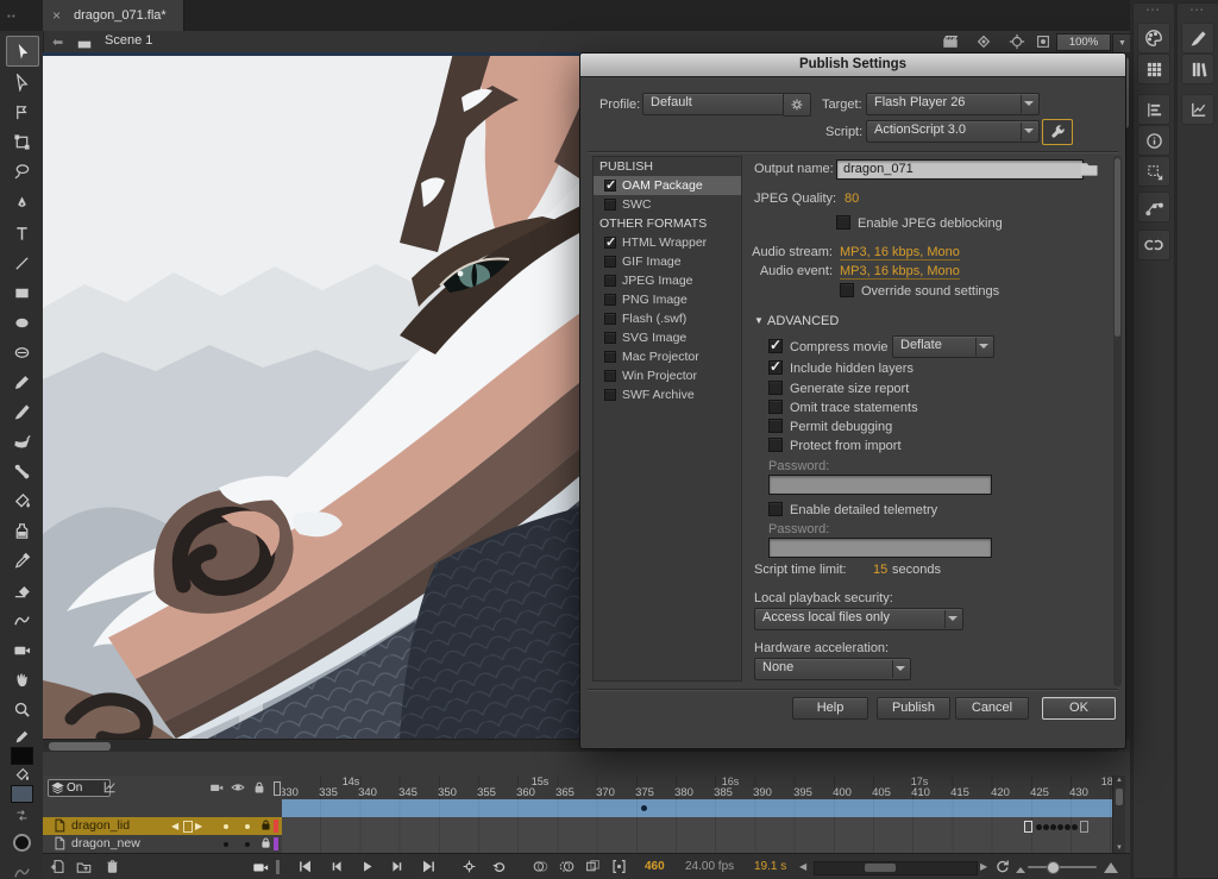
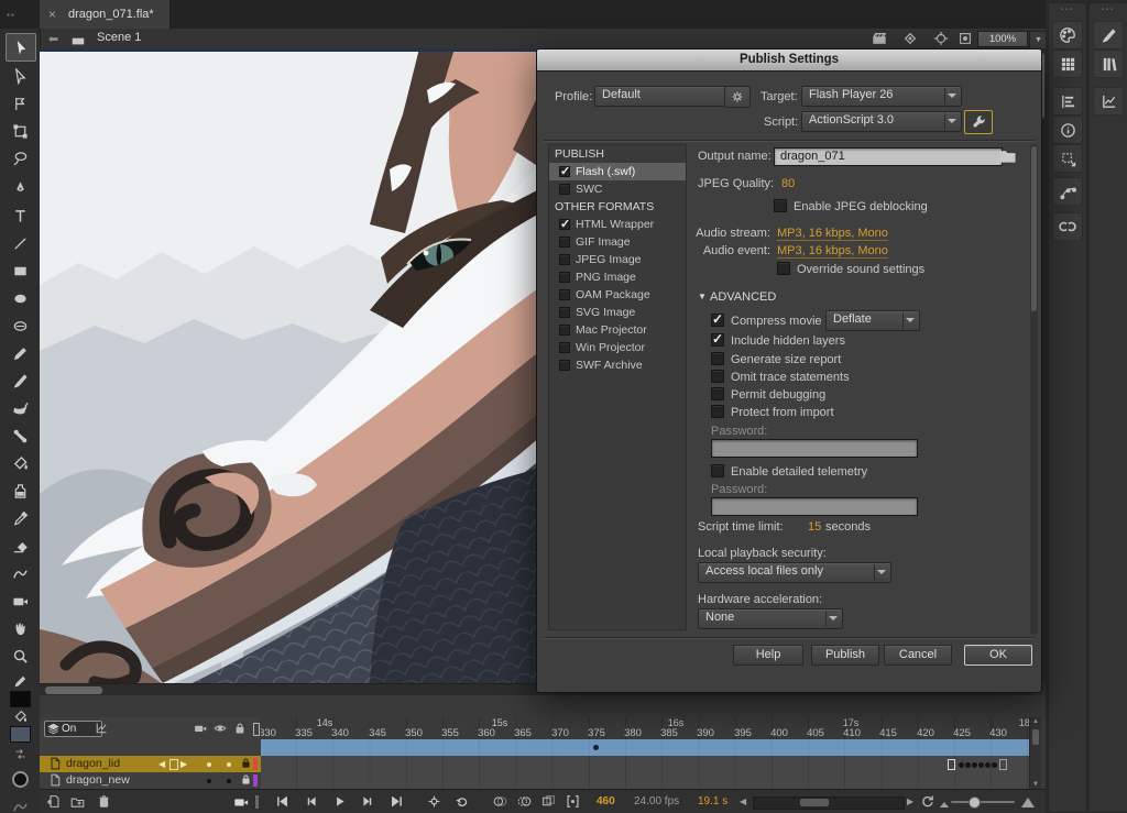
  ▪▪
  ×
  dragon_071.fla*
  ⬅
  Scene 1
  100%
  Publish Settings
  Profile:
  Default
  Target:
  Flash Player 26
  Script:
  ActionScript 3.0
  PUBLISH
- OAM Package
+ Flash (.swf)
  SWC
  OTHER FORMATS
  HTML Wrapper
  GIF Image
  JPEG Image
  PNG Image
- Flash (.swf)
+ OAM Package
  SVG Image
  Mac Projector
  Win Projector
  SWF Archive
  Output name:
  dragon_071
  JPEG Quality:
  80
  Enable JPEG deblocking
  Audio stream:
  MP3, 16 kbps, Mono
  Audio event:
  MP3, 16 kbps, Mono
  Override sound settings
  ▼ ADVANCED
  Compress movie
  Deflate
  Include hidden layers
  Generate size report
  Omit trace statements
  Permit debugging
  Protect from import
  Password:
  Enable detailed telemetry
  Password:
  Script time limit:
  15
  seconds
  Local playback security:
  Access local files only
  Hardware acceleration:
  None
  Help
  Publish
  Cancel
  OK
  On
  dragon_lid
  ◀
  ▶
  dragon_new
  14s
  15s
  16s
  17s
  330
  335
  340
  345
  350
  355
  360
  365
  370
  375
  380
  385
  390
  395
  400
  405
  410
  415
  420
  425
  430
  460
  24.00 fps
  19.1 s
  ◀
  ▶
